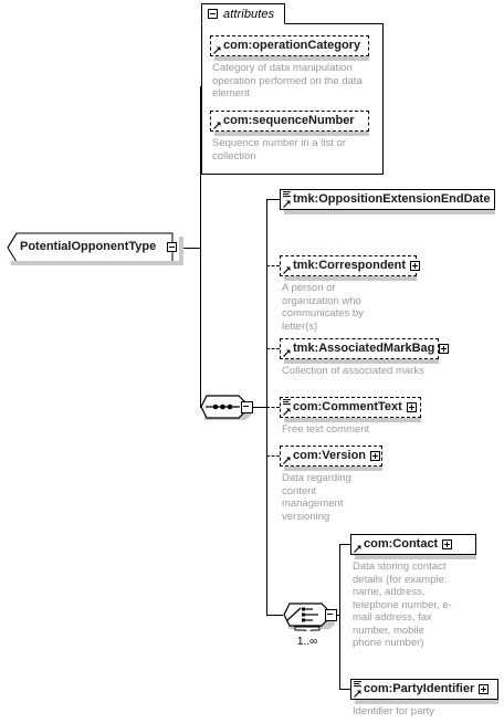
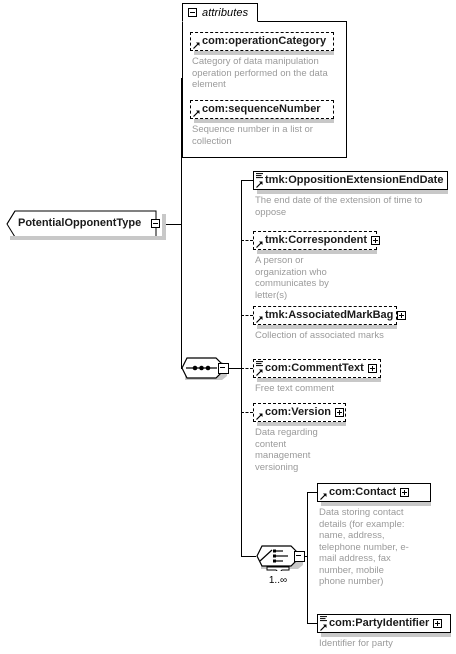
  PotentialOpponentType
  attributes
  com:operationCategory
  Category of data manipulation operation performed on the data element
  com:sequenceNumber
  Sequence number in a list or collection
  tmk:OppositionExtensionEndDate
+ The end date of the extension of time to oppose
  tmk:Correspondent
  A person or organization who communicates by letter(s)
  tmk:AssociatedMarkBag
  Collection of associated marks
  com:CommentText
  Free text comment
  com:Version
  Data regarding content management versioning
  1..∞
  com:Contact
  Data storing contact details (for example: name, address, telephone number, e-mail address, fax number, mobile phone number)
  com:PartyIdentifier
  Identifier for party
